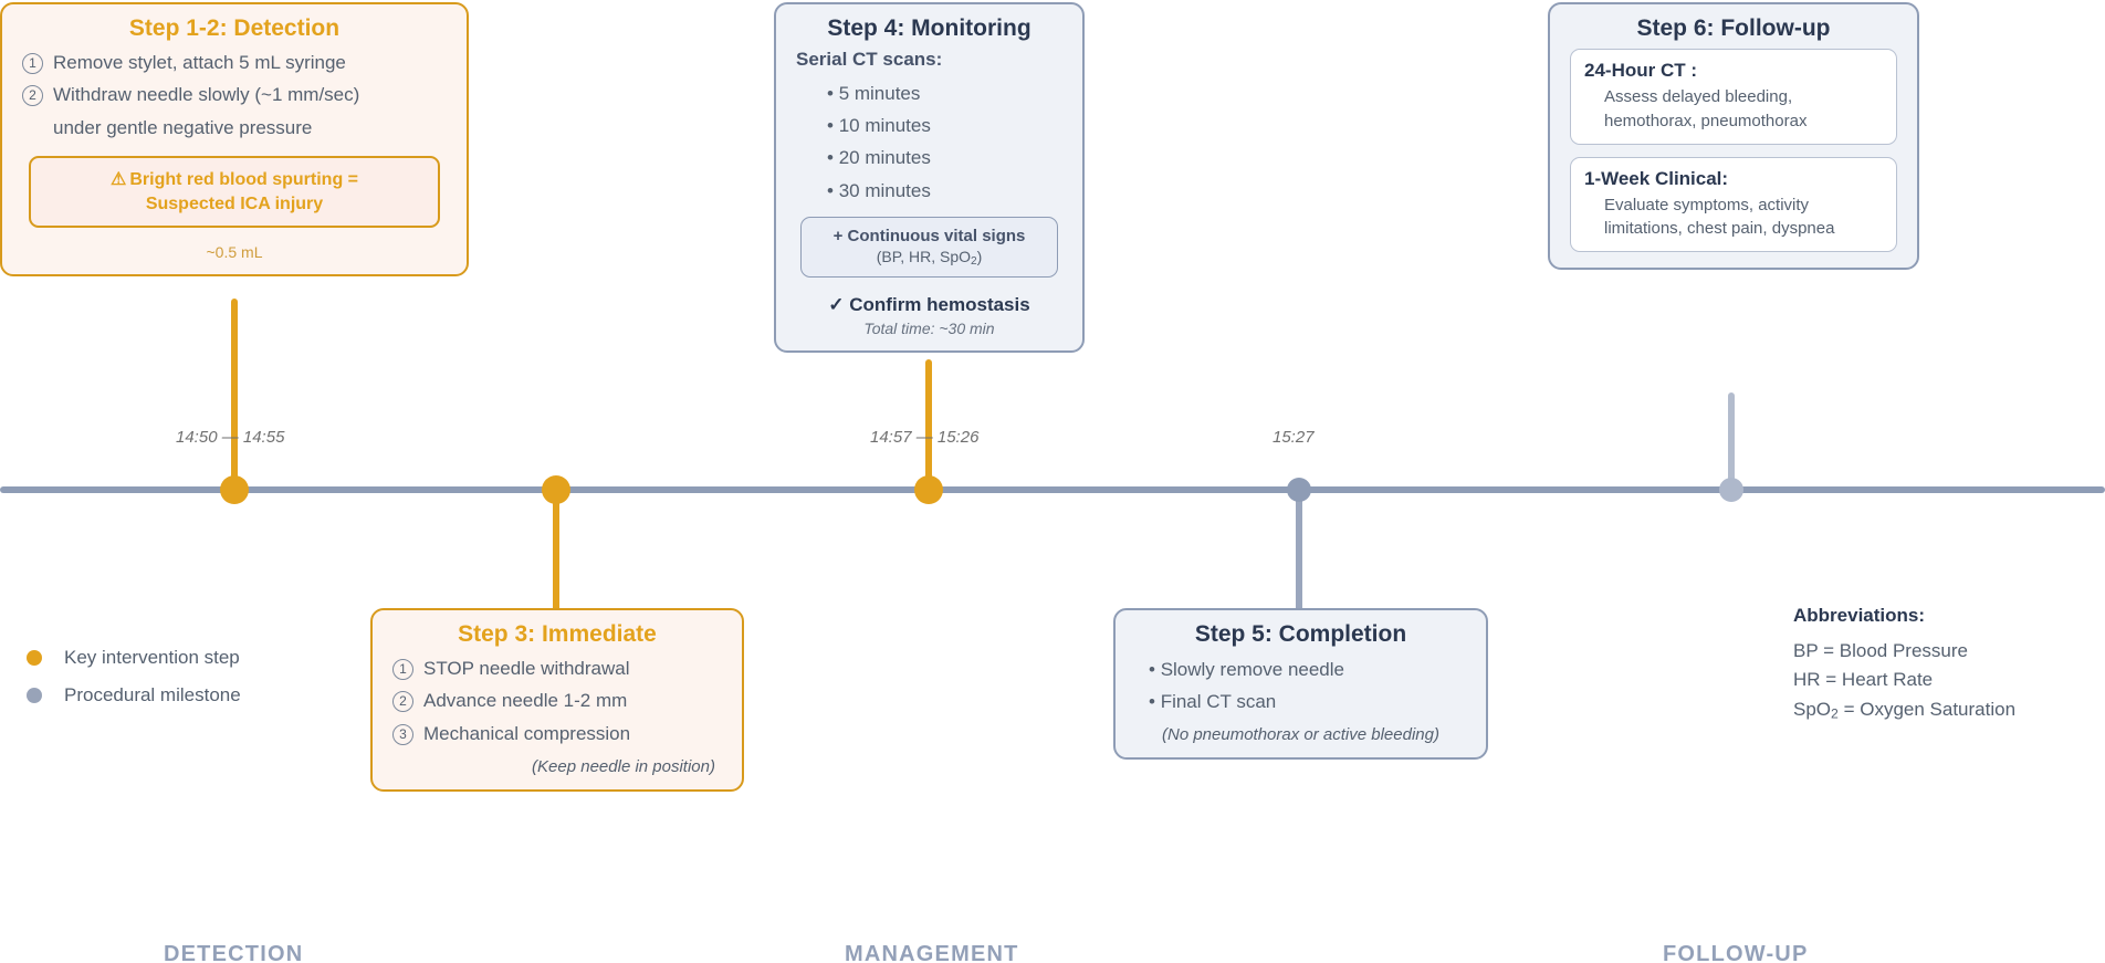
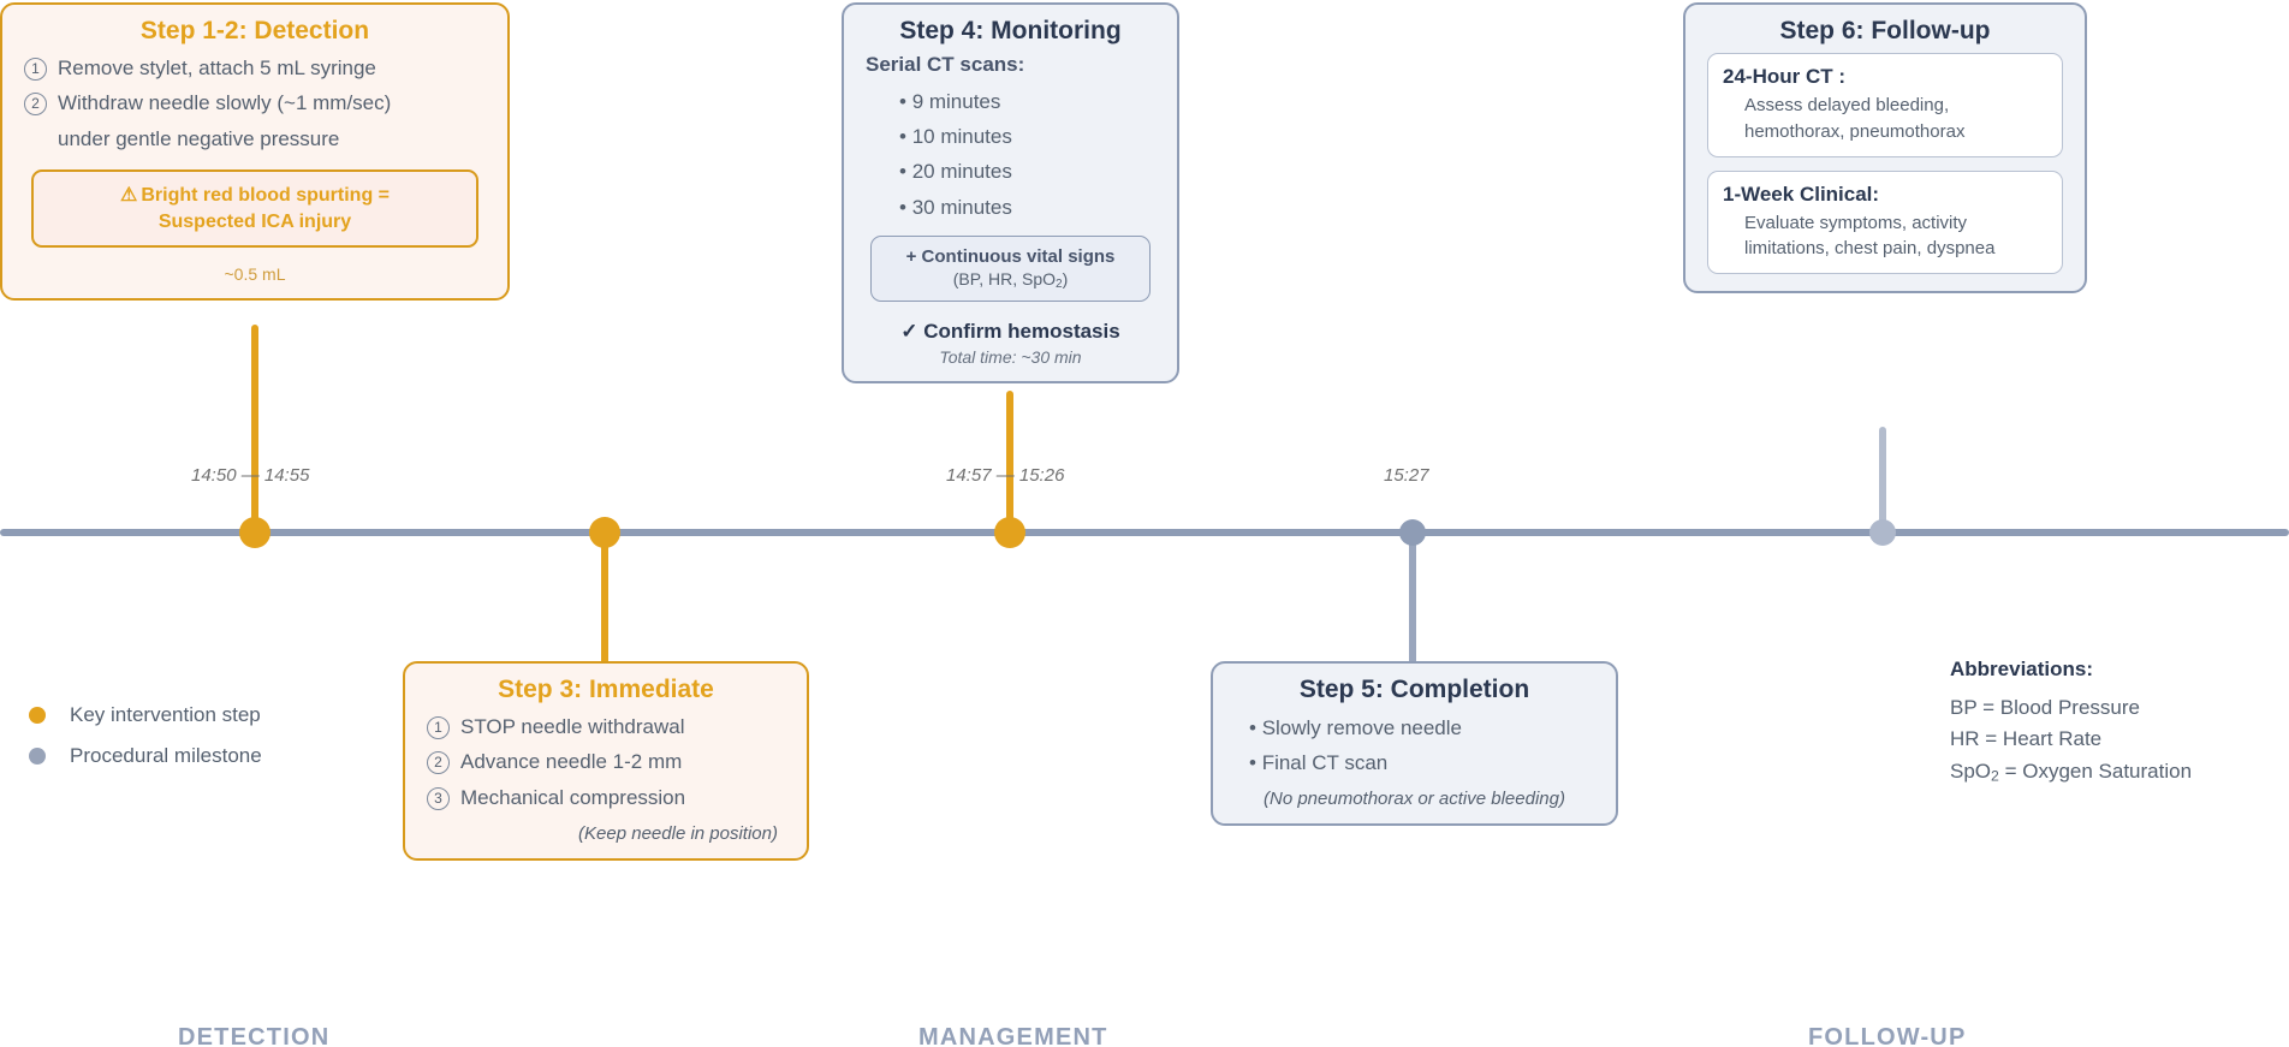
  14:50 — 14:55
  14:57 — 15:26
  15:27
  Step 1-2: Detection
  1
  Remove stylet, attach 5 mL syringe
  2
  Withdraw needle slowly (~1 mm/sec)
  under gentle negative pressure
  ⚠ Bright red blood spurting =
  Suspected ICA injury
  ~0.5 mL
  Step 3: Immediate
  1
  STOP needle withdrawal
  2
  Advance needle 1-2 mm
  3
  Mechanical compression
  (Keep needle in position)
  Step 4: Monitoring
  Serial CT scans:
- • 5 minutes
+ • 9 minutes
  • 10 minutes
  • 20 minutes
  • 30 minutes
  + Continuous vital signs
  (BP, HR, SpO2)
  ✓ Confirm hemostasis
  Total time: ~30 min
  Step 5: Completion
  • Slowly remove needle
  • Final CT scan
  (No pneumothorax or active bleeding)
  Step 6: Follow-up
  24-Hour CT :
  Assess delayed bleeding,
  hemothorax, pneumothorax
  1-Week Clinical:
  Evaluate symptoms, activity
  limitations, chest pain, dyspnea
  Key intervention step
  Procedural milestone
  Abbreviations:
  BP = Blood Pressure
  HR = Heart Rate
  SpO2 = Oxygen Saturation
  DETECTION
  MANAGEMENT
  FOLLOW-UP
